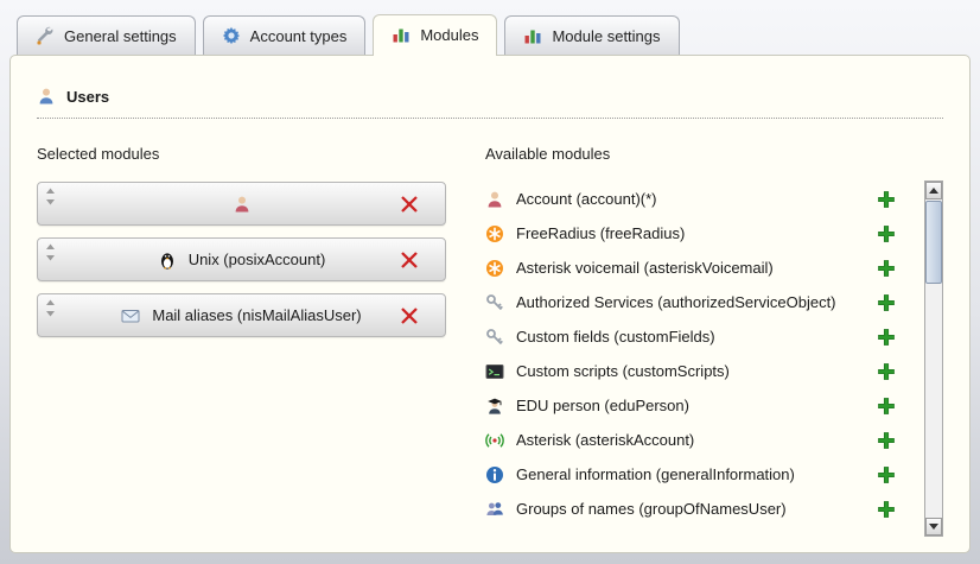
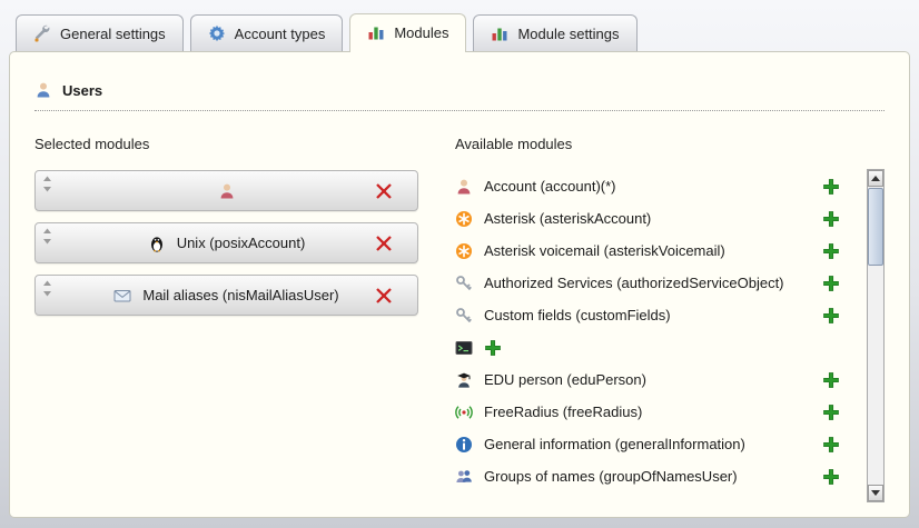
  General settings
  Account types
  Modules
  Module settings
  Users
  Selected modules
  Unix (posixAccount)
  Mail aliases (nisMailAliasUser)
  Available modules
  Account (account)(*)
- FreeRadius (freeRadius)
+ Asterisk (asteriskAccount)
  Asterisk voicemail (asteriskVoicemail)
  Authorized Services (authorizedServiceObject)
  Custom fields (customFields)
- Custom scripts (customScripts)
  EDU person (eduPerson)
- Asterisk (asteriskAccount)
+ FreeRadius (freeRadius)
  General information (generalInformation)
  Groups of names (groupOfNamesUser)
